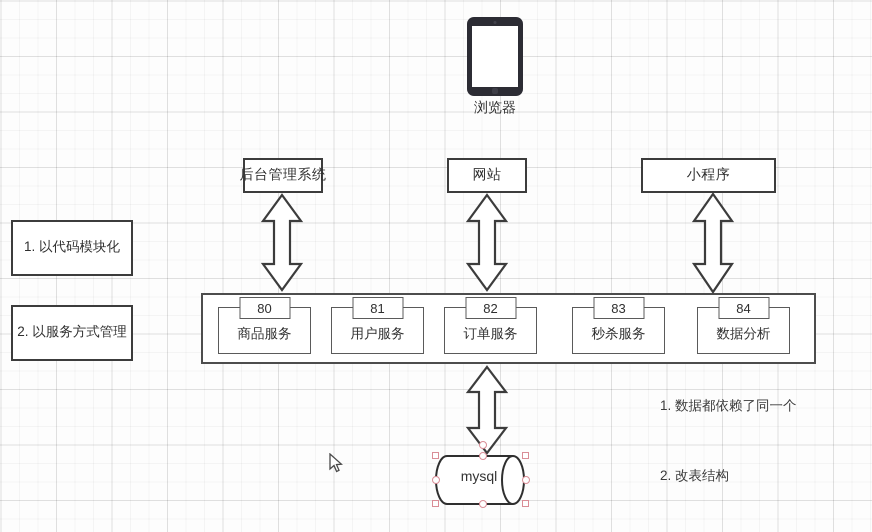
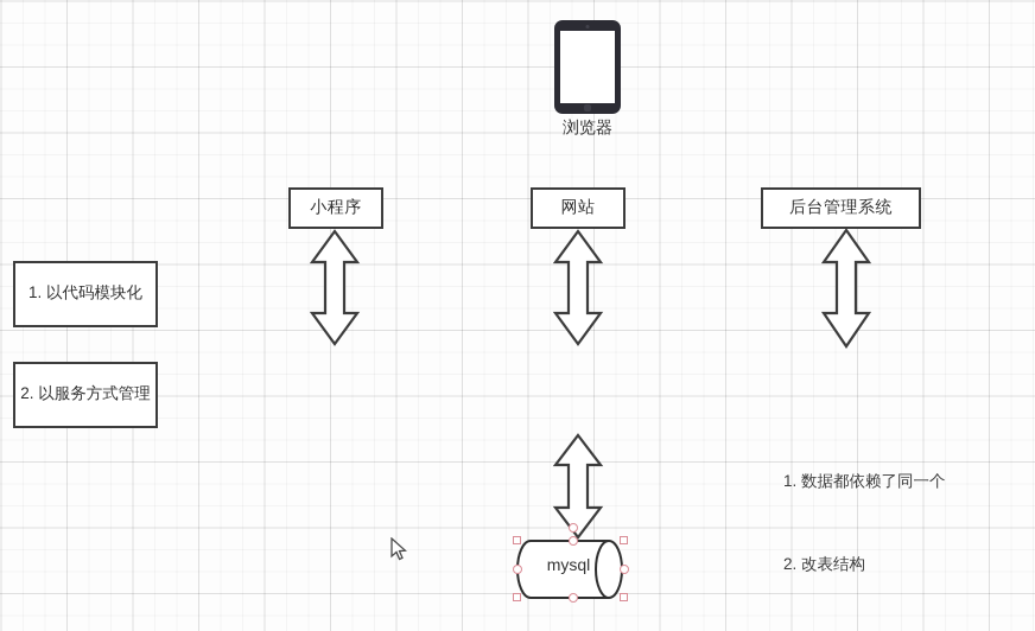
  浏览器
- 后台管理系统
+ 小程序
  网站
- 小程序
+ 后台管理系统
  1. 以代码模块化
  2. 以服务方式管理
- 80
- 商品服务
- 81
- 用户服务
- 82
- 订单服务
- 83
- 秒杀服务
- 84
- 数据分析
  1. 数据都依赖了同一个
  2. 改表结构
  mysql
